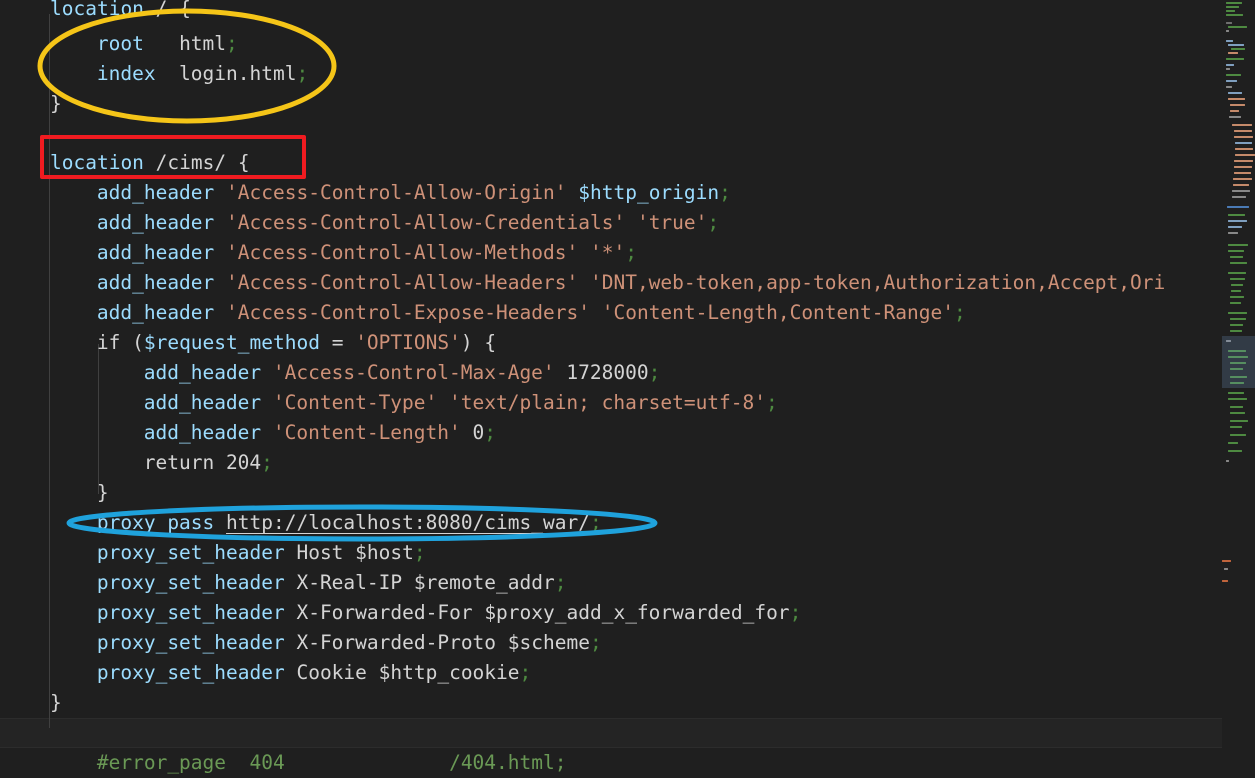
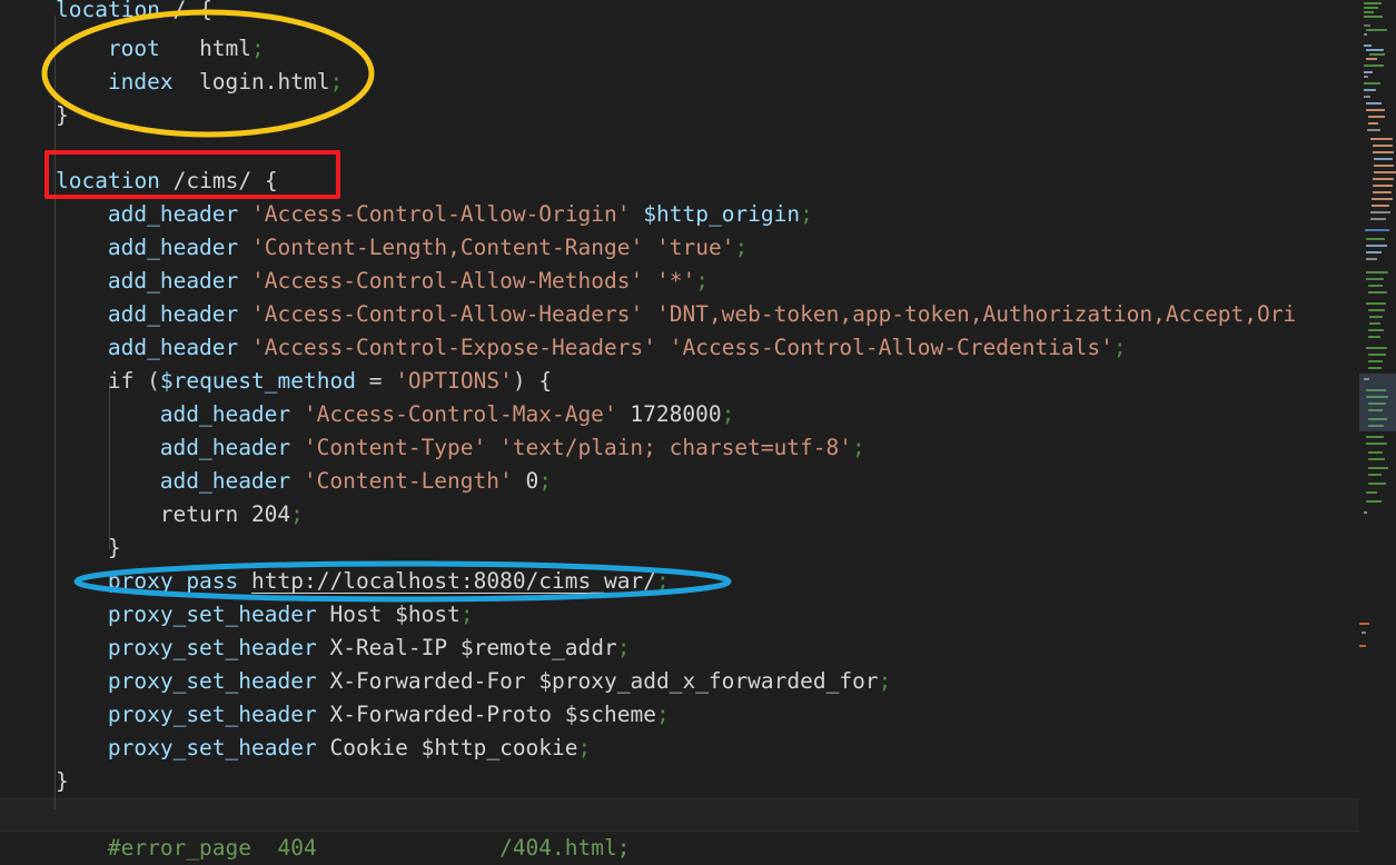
  location / {
  root html;
  index login.html;
  }
  location /cims/ {
  add_header 'Access-Control-Allow-Origin' $http_origin;
- add_header 'Access-Control-Allow-Credentials' 'true';
+ add_header 'Content-Length,Content-Range' 'true';
  add_header 'Access-Control-Allow-Methods' '*';
  add_header 'Access-Control-Allow-Headers' 'DNT,web-token,app-token,Authorization,Accept,Ori
- add_header 'Access-Control-Expose-Headers' 'Content-Length,Content-Range';
+ add_header 'Access-Control-Expose-Headers' 'Access-Control-Allow-Credentials';
  if ($request_method = 'OPTIONS') {
  add_header 'Access-Control-Max-Age' 1728000;
  add_header 'Content-Type' 'text/plain; charset=utf-8';
  add_header 'Content-Length' 0;
  return 204;
  }
  proxy_pass http://localhost:8080/cims_war/;
  proxy_set_header Host $host;
  proxy_set_header X-Real-IP $remote_addr;
  proxy_set_header X-Forwarded-For $proxy_add_x_forwarded_for;
  proxy_set_header X-Forwarded-Proto $scheme;
  proxy_set_header Cookie $http_cookie;
  }
  #error_page 404 /404.html;
